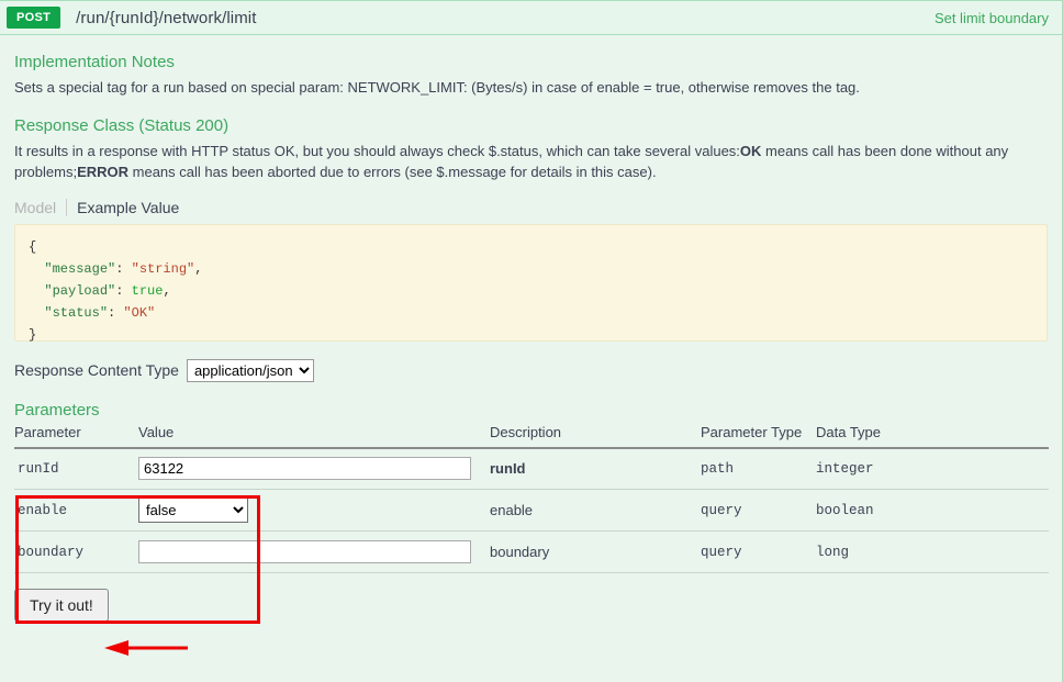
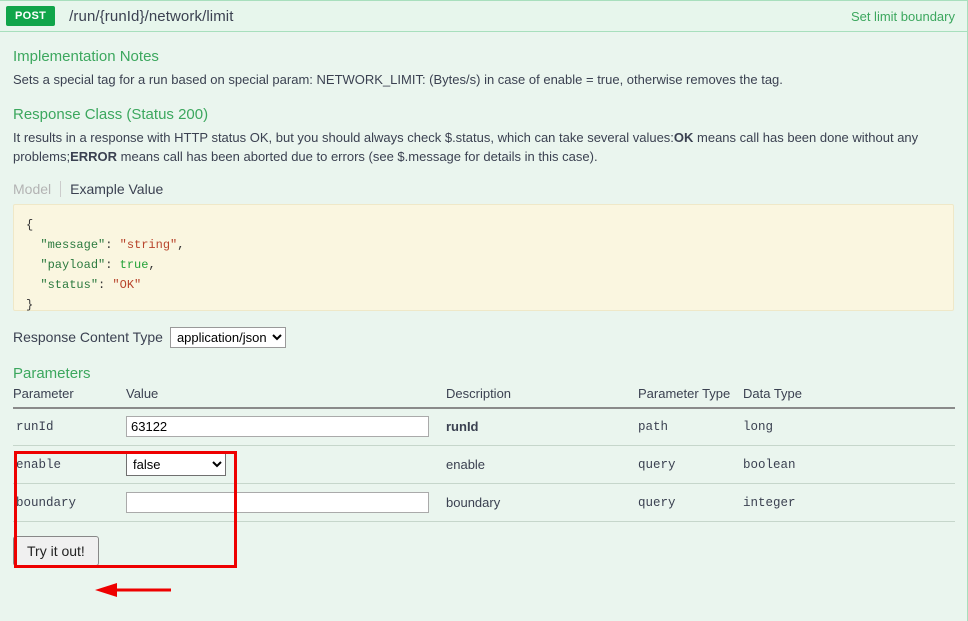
  POST
  /run/{runId}/network/limit
  Set limit boundary
  Implementation Notes
  Sets a special tag for a run based on special param: NETWORK_LIMIT: (Bytes/s) in case of enable = true, otherwise removes the tag.
  Response Class (Status 200)
  It results in a response with HTTP status OK, but you should always check $.status, which can take several values:OK means call has been done without any problems;ERROR means call has been aborted due to errors (see $.message for details in this case).
  Model
  Example Value
  { "message": "string", "payload": true, "status": "OK" }
  Response Content Type
  application/json
  Parameters
  Parameter	Value	Description	Parameter Type	Data Type
- runId	63122	runId	path	integer
+ runId	63122	runId	path	long
  enable	false	enable	query	boolean
- boundary		boundary	query	long
+ boundary		boundary	query	integer
  Try it out!
